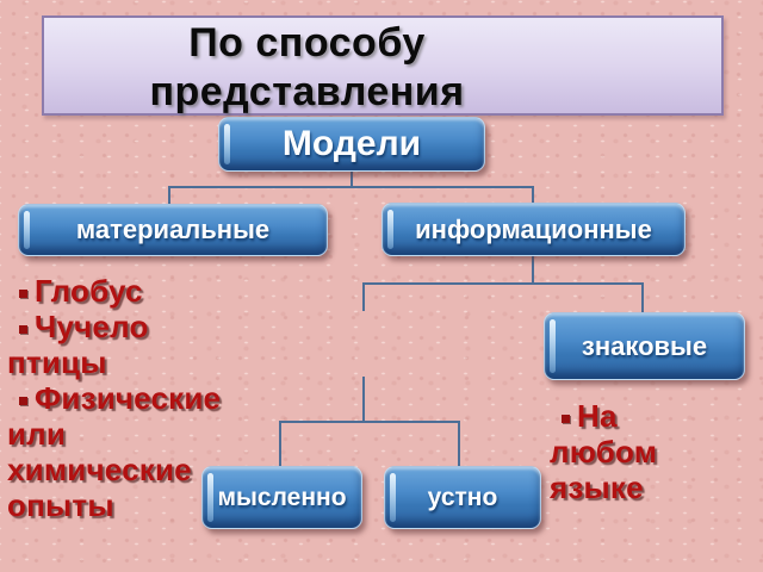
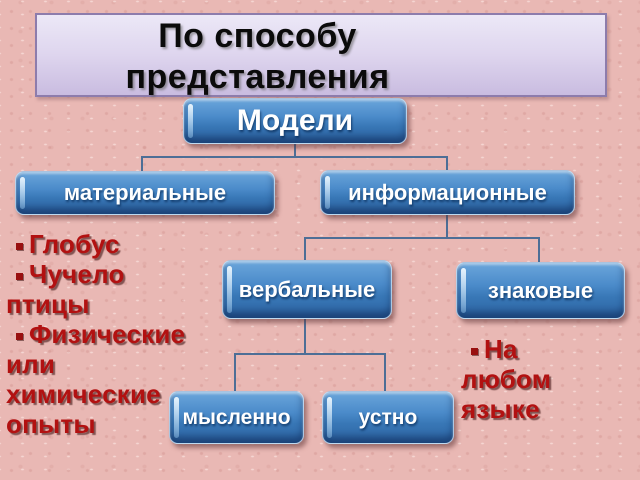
  По способу
  представления
  Модели
  материальные
  информационные
+ вербальные
  знаковые
  мысленно
  устно
  Глобус
  Чучело
  птицы
  Физические
  или
  химические
  опыты
  На любом
  языке
